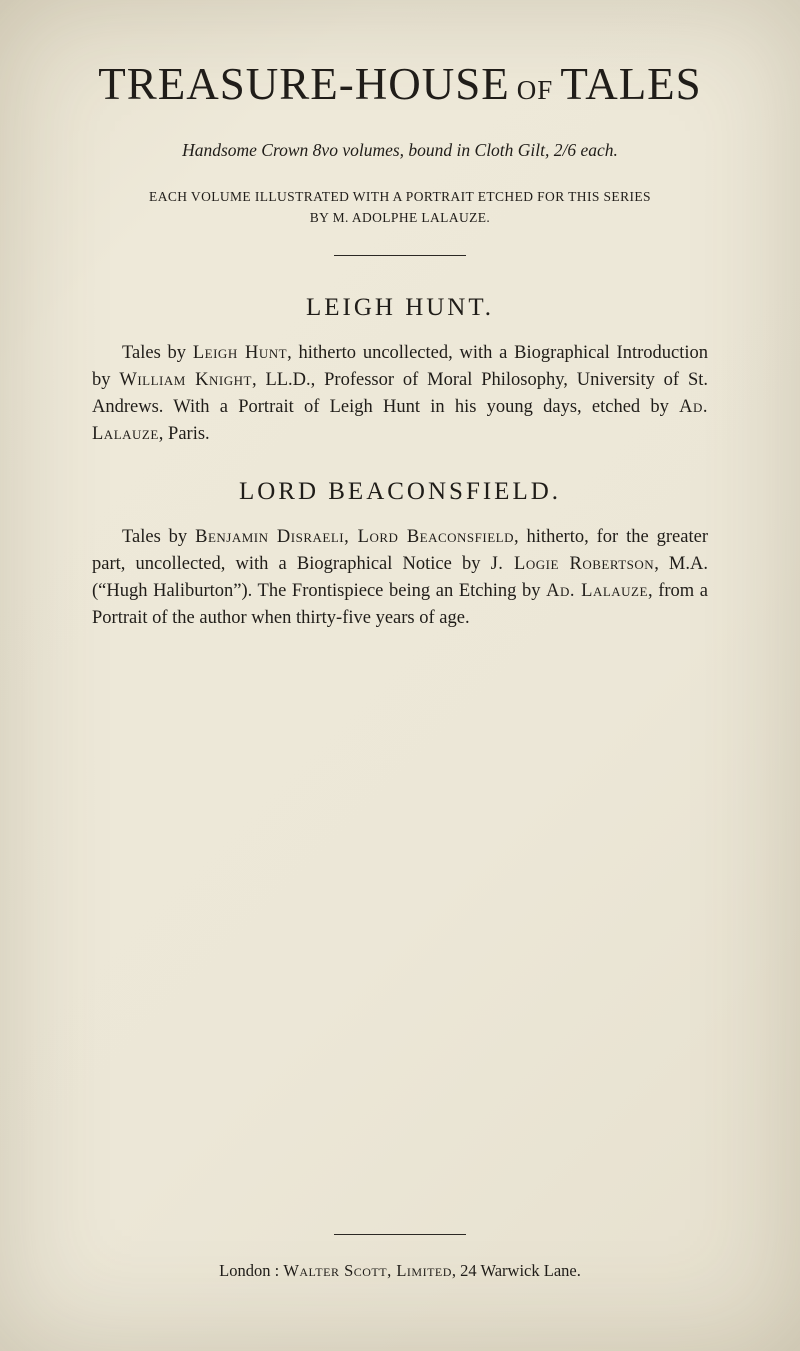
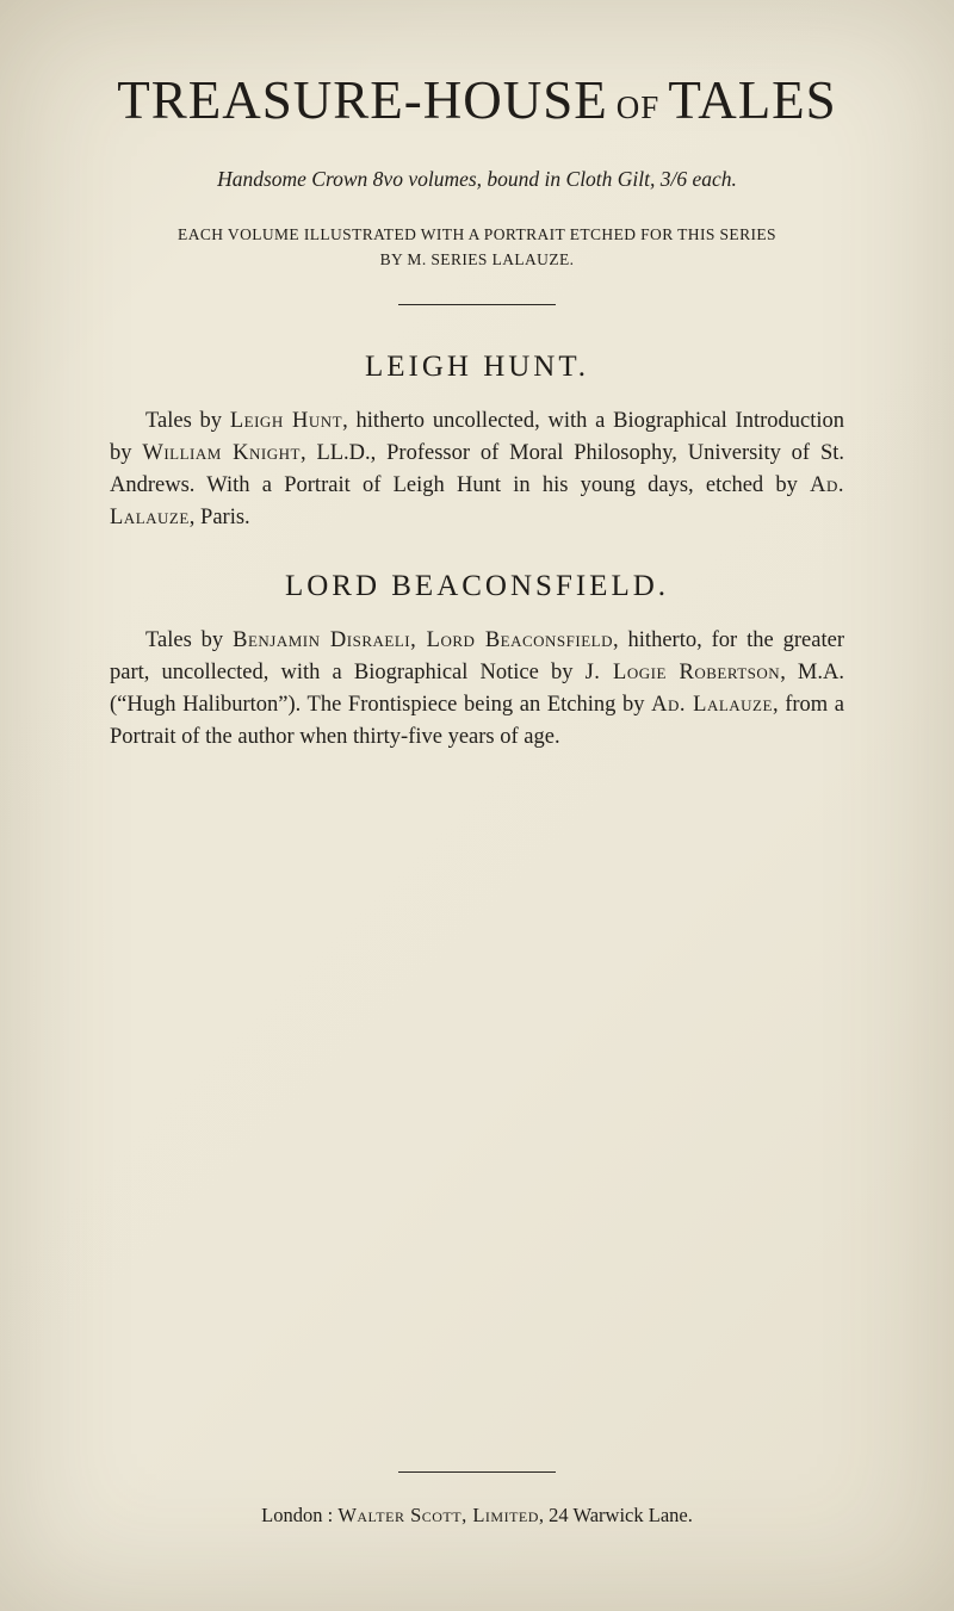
  TREASURE-HOUSE OF TALES
- Handsome Crown 8vo volumes, bound in Cloth Gilt, 2/6 each.
+ Handsome Crown 8vo volumes, bound in Cloth Gilt, 3/6 each.
- EACH VOLUME ILLUSTRATED WITH A PORTRAIT ETCHED FOR THIS SERIES BY M. ADOLPHE LALAUZE.
+ EACH VOLUME ILLUSTRATED WITH A PORTRAIT ETCHED FOR THIS SERIES BY M. SERIES LALAUZE.
  LEIGH HUNT.
  Tales by Leigh Hunt, hitherto uncollected, with a Biographical Introduction by William Knight, LL.D., Professor of Moral Philosophy, University of St. Andrews. With a Portrait of Leigh Hunt in his young days, etched by Ad. Lalauze, Paris.
  LORD BEACONSFIELD.
  Tales by Benjamin Disraeli, Lord Beaconsfield, hitherto, for the greater part, uncollected, with a Biographical Notice by J. Logie Robertson, M.A. (“Hugh Haliburton”). The Frontispiece being an Etching by Ad. Lalauze, from a Portrait of the author when thirty-five years of age.
  London : Walter Scott, Limited, 24 Warwick Lane.
